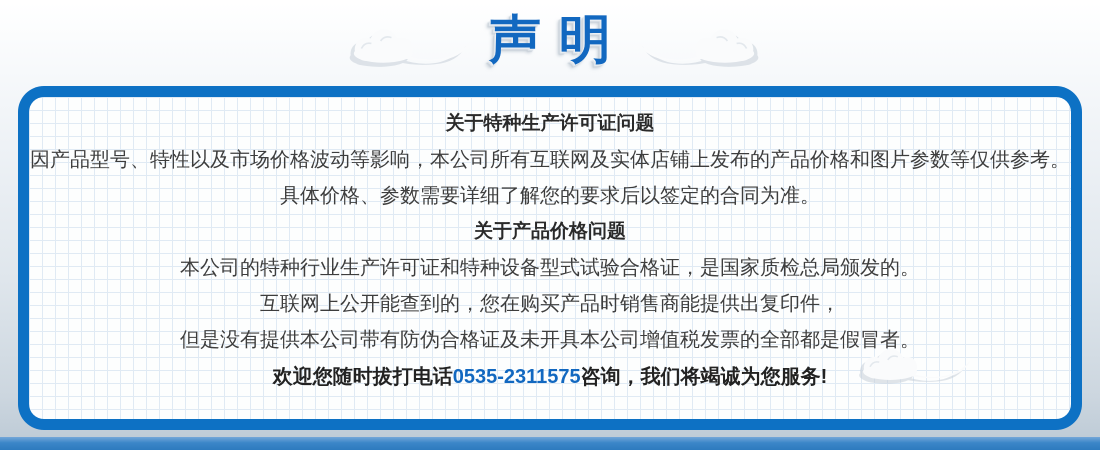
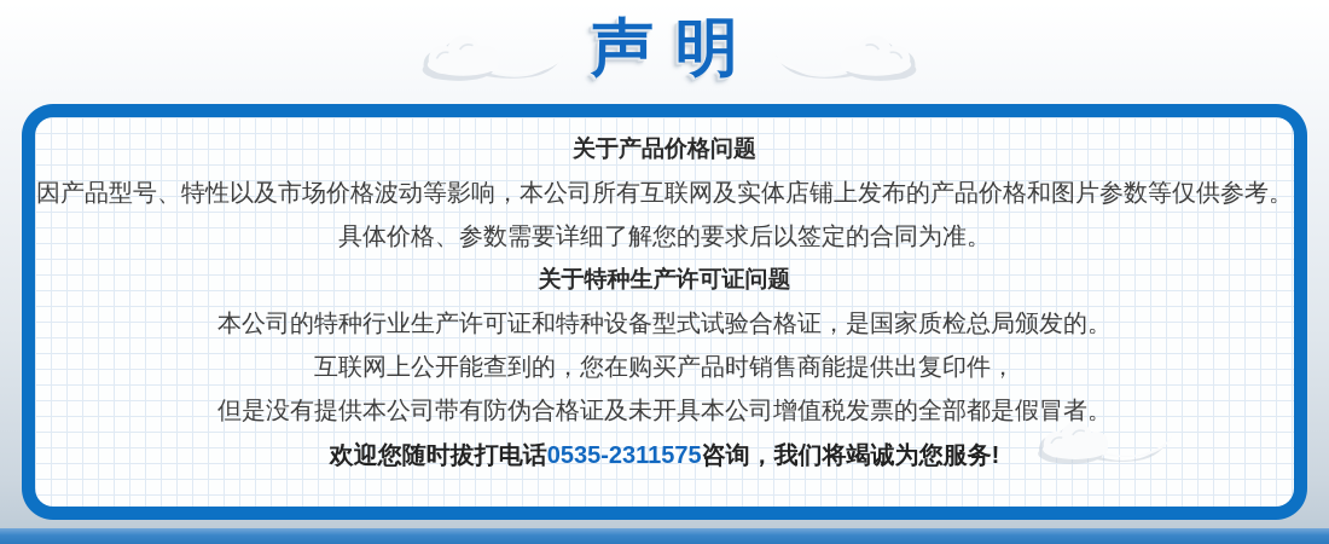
  声明
- 关于特种生产许可证问题
+ 关于产品价格问题
  因产品型号、特性以及市场价格波动等影响，本公司所有互联网及实体店铺上发布的产品价格和图片参数等仅供参考。
  具体价格、参数需要详细了解您的要求后以签定的合同为准。
- 关于产品价格问题
+ 关于特种生产许可证问题
  本公司的特种行业生产许可证和特种设备型式试验合格证，是国家质检总局颁发的。
  互联网上公开能查到的，您在购买产品时销售商能提供出复印件，
  但是没有提供本公司带有防伪合格证及未开具本公司增值税发票的全部都是假冒者。
  欢迎您随时拔打电话0535-2311575咨询，我们将竭诚为您服务!
